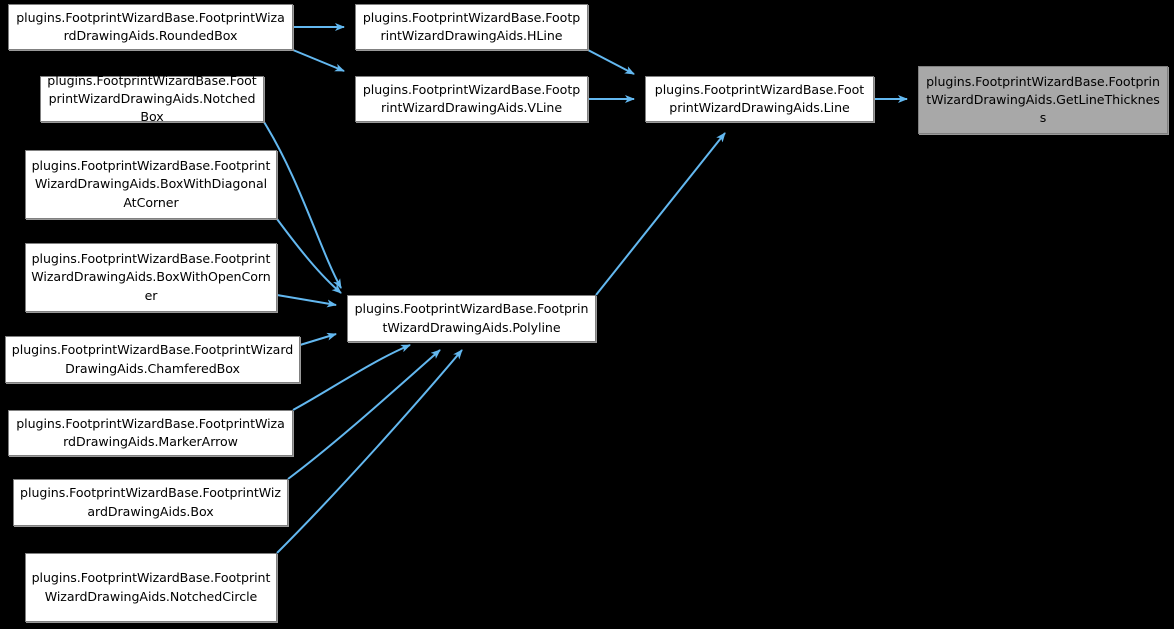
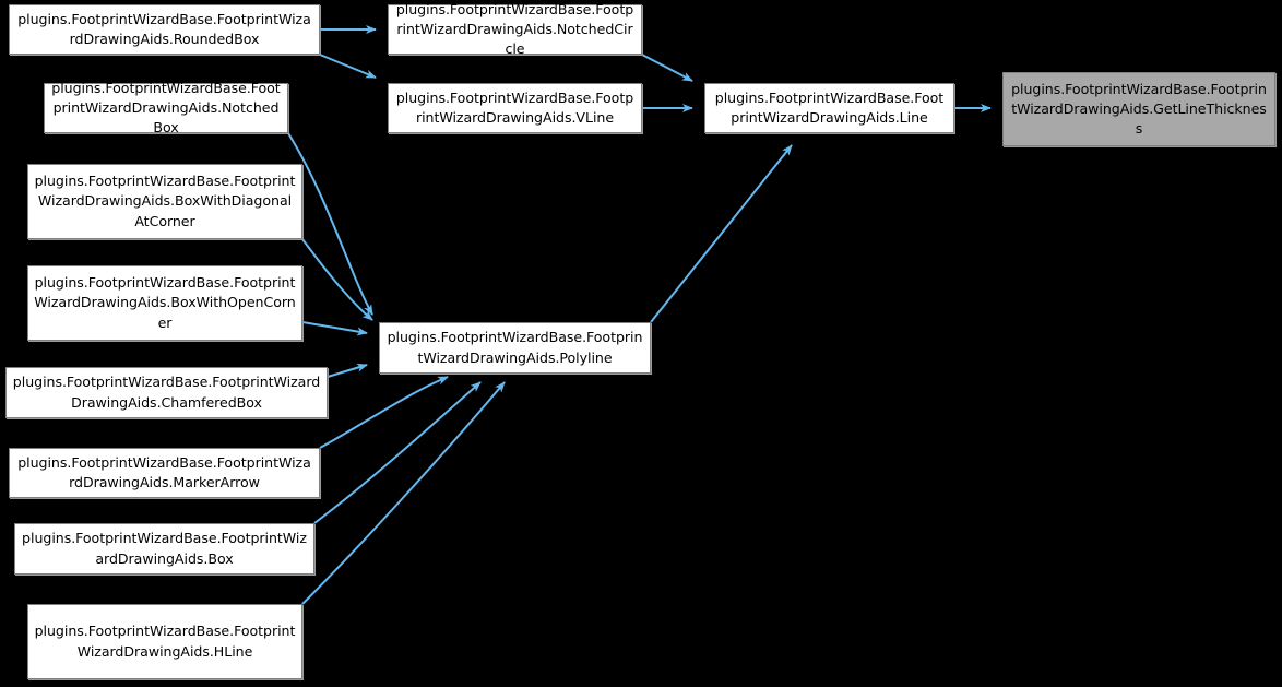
  plugins.FootprintWizardBase.FootprintWizardDrawingAids.RoundedBox
- plugins.FootprintWizardBase.FootprintWizardDrawingAids.HLine
+ plugins.FootprintWizardBase.FootprintWizardDrawingAids.NotchedCircle
  plugins.FootprintWizardBase.FootprintWizardDrawingAids.NotchedBox
  plugins.FootprintWizardBase.FootprintWizardDrawingAids.VLine
  plugins.FootprintWizardBase.FootprintWizardDrawingAids.Line
  plugins.FootprintWizardBase.FootprintWizardDrawingAids.GetLineThickness
  plugins.FootprintWizardBase.FootprintWizardDrawingAids.BoxWithDiagonalAtCorner
  plugins.FootprintWizardBase.FootprintWizardDrawingAids.BoxWithOpenCorner
  plugins.FootprintWizardBase.FootprintWizardDrawingAids.Polyline
  plugins.FootprintWizardBase.FootprintWizardDrawingAids.ChamferedBox
  plugins.FootprintWizardBase.FootprintWizardDrawingAids.MarkerArrow
  plugins.FootprintWizardBase.FootprintWizardDrawingAids.Box
- plugins.FootprintWizardBase.FootprintWizardDrawingAids.NotchedCircle
+ plugins.FootprintWizardBase.FootprintWizardDrawingAids.HLine
